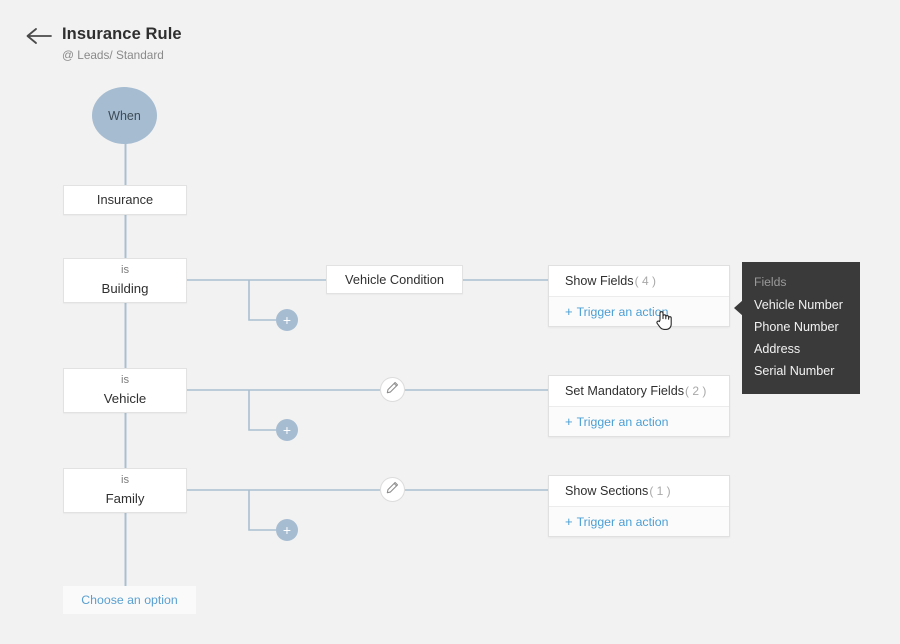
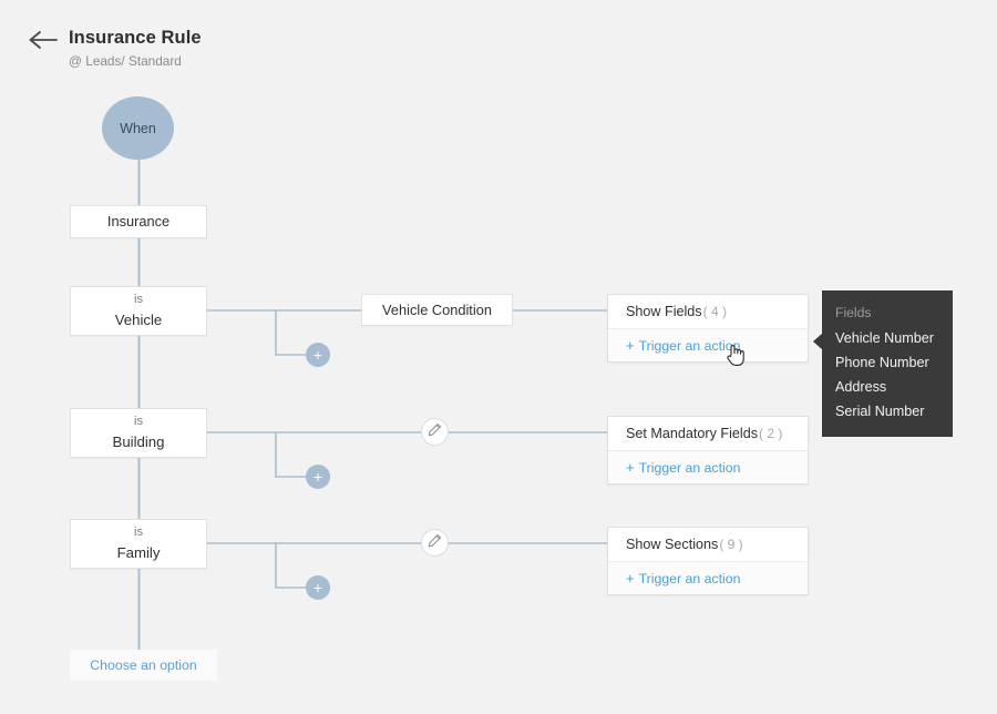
  Insurance Rule
  @ Leads/ Standard
  When
  Insurance
  is
- Building
+ Vehicle
  is
- Vehicle
+ Building
  is
  Family
  Vehicle Condition
  Show Fields
  ( 4 )
  +
  Trigger an action
  Set Mandatory Fields
  ( 2 )
  +
  Trigger an action
  Show Sections
- ( 1 )
+ ( 9 )
  +
  Trigger an action
  +
  +
  +
  Choose an option
  Fields
  Vehicle Number
  Phone Number
  Address
  Serial Number
